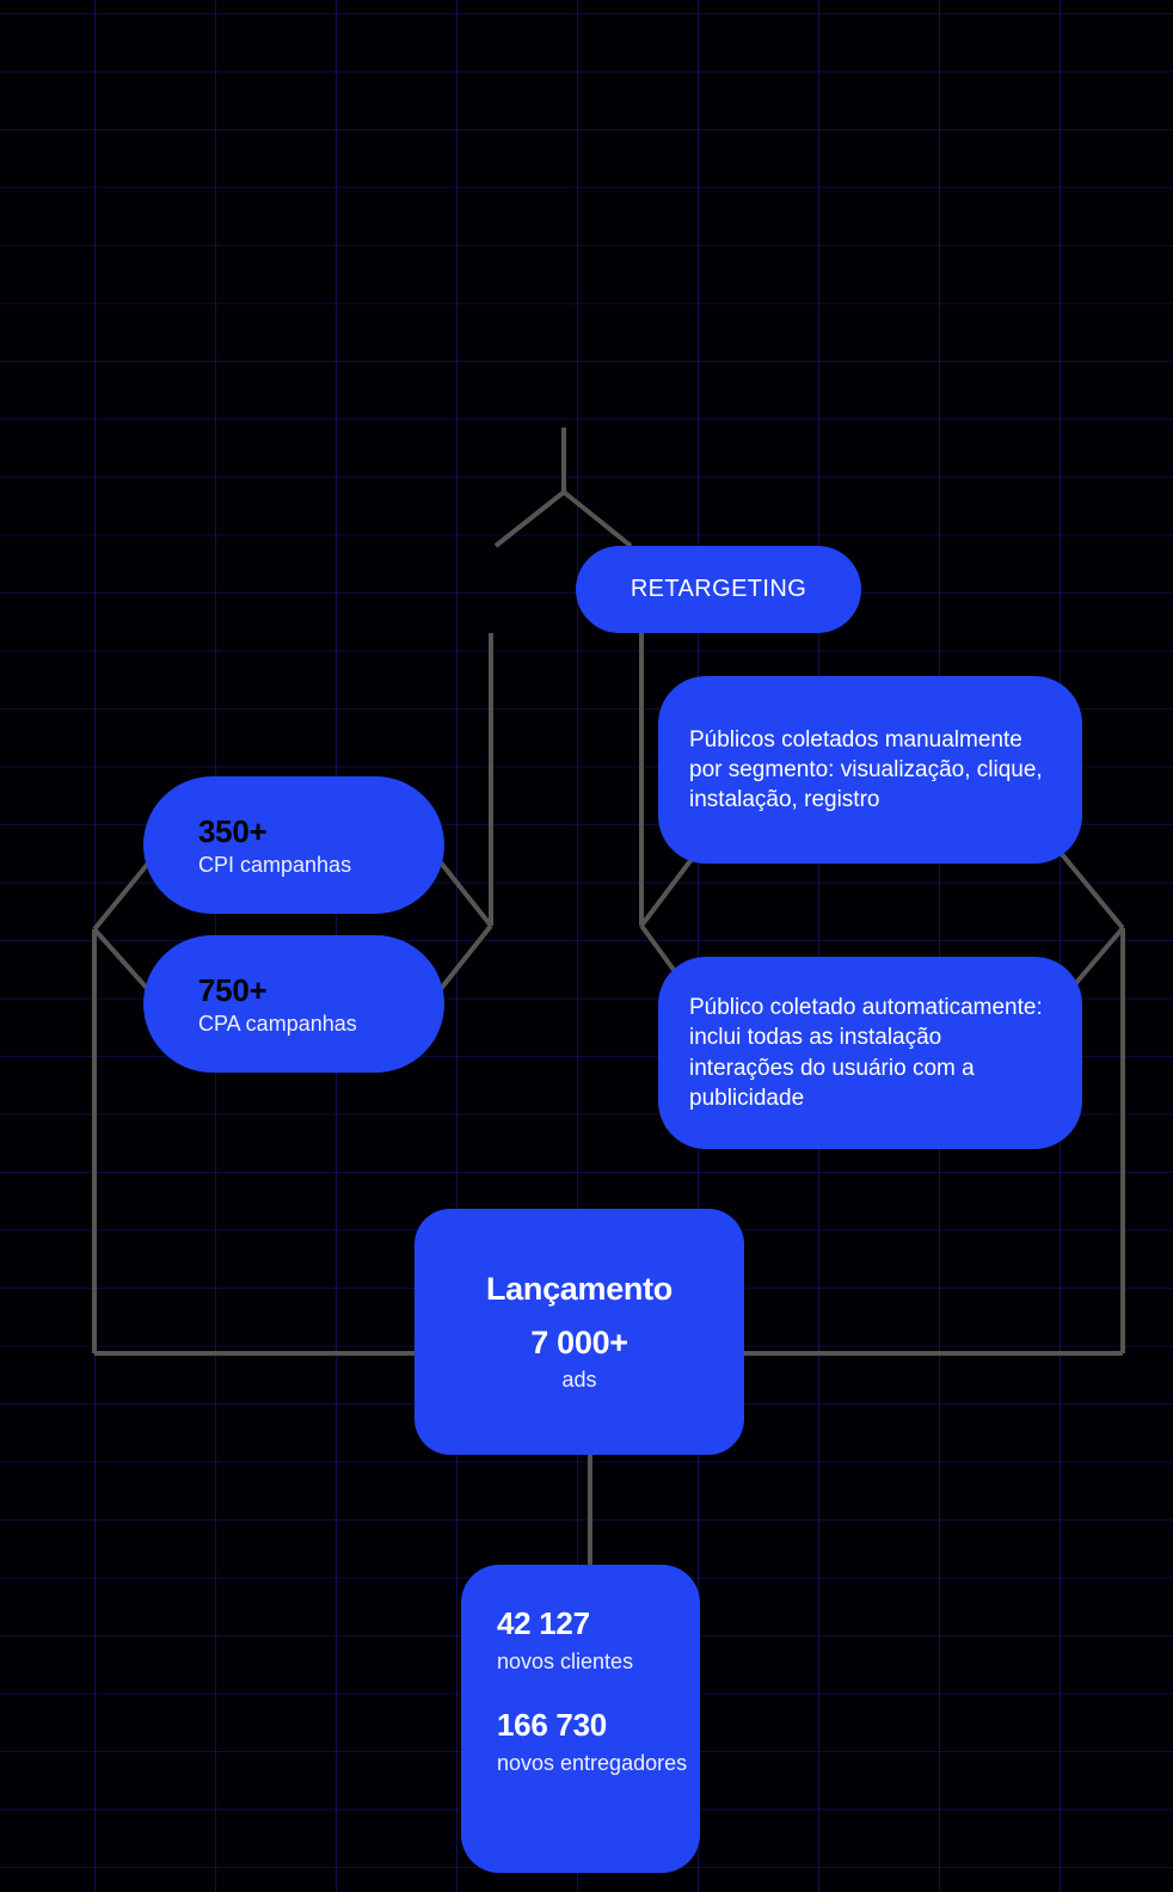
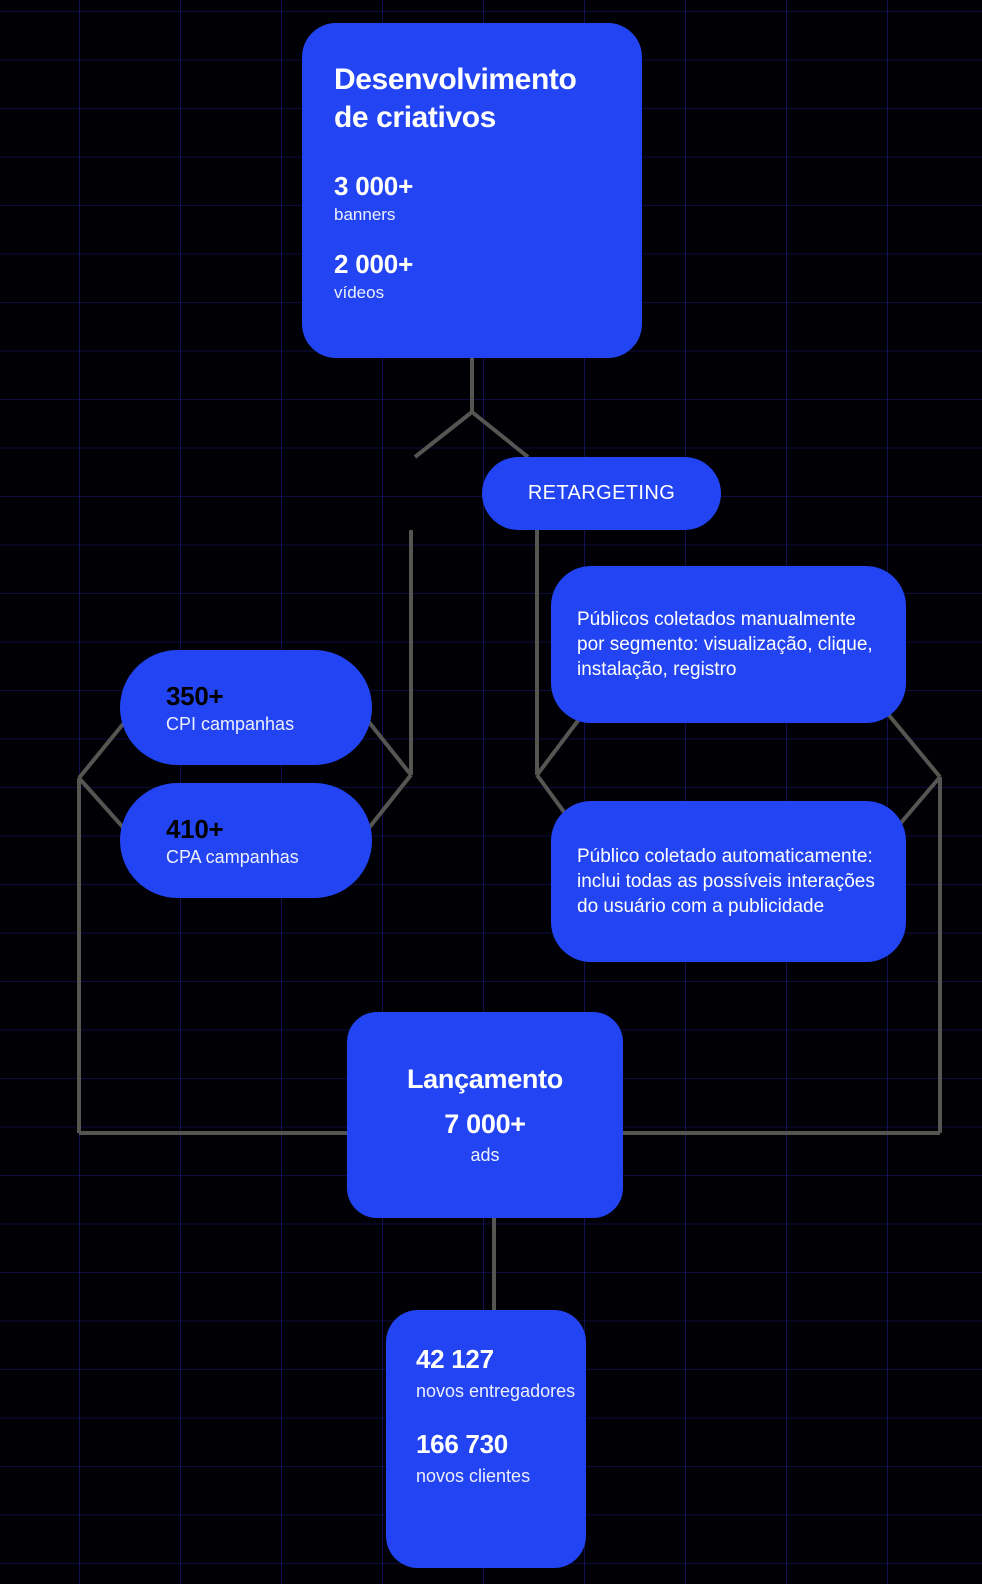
+ Desenvolvimento de criativos
+ 3 000+
+ banners
+ 2 000+
+ vídeos
  RETARGETING
  350+
  CPI campanhas
- 750+
+ 410+
  CPA campanhas
  Públicos coletados manualmente por segmento: visualização, clique, instalação, registro
- Público coletado automaticamente: inclui todas as instalação interações do usuário com a publicidade
+ Público coletado automaticamente: inclui todas as possíveis interações do usuário com a publicidade
  Lançamento
  7 000+
  ads
  42 127
- novos clientes
+ novos entregadores
  166 730
- novos entregadores
+ novos clientes
